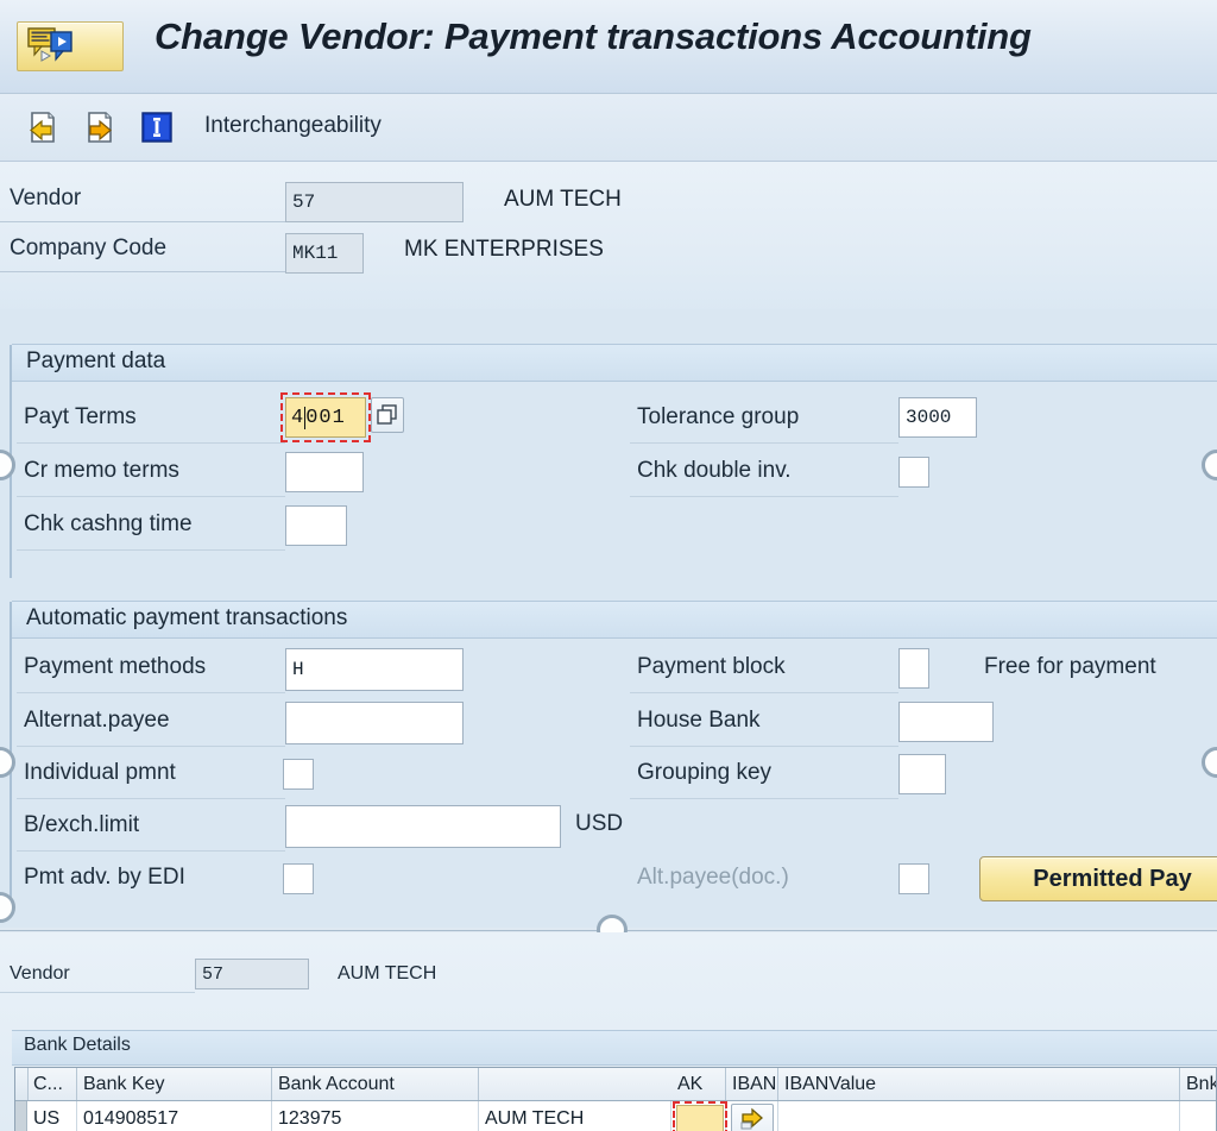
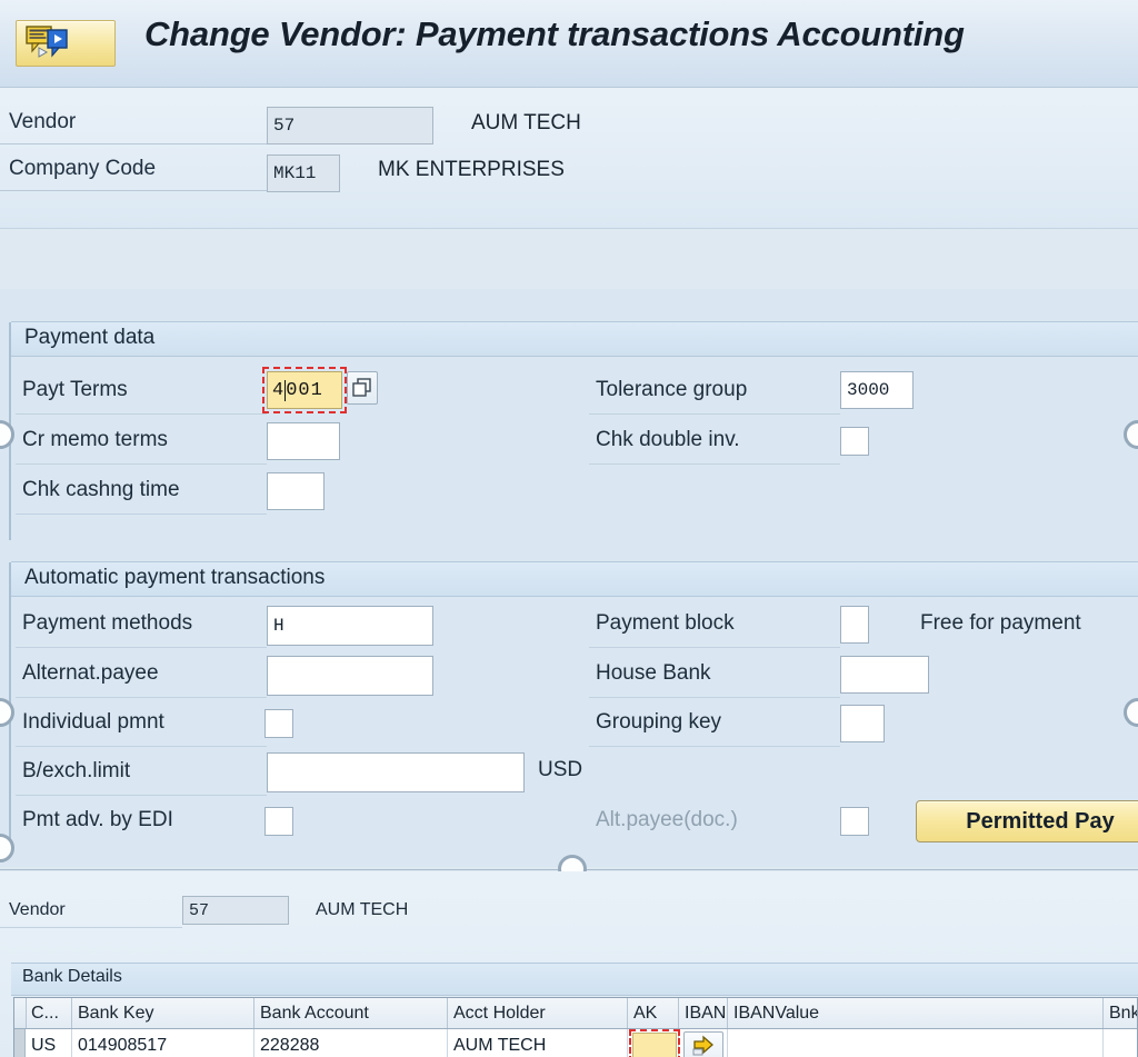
  Change Vendor: Payment transactions Accounting
- Interchangeability
  Vendor
  57
  AUM TECH
  Company Code
  MK11
  MK ENTERPRISES
  Payment data
  Payt Terms
  4
  001
  Cr memo terms
  Chk cashng time
  Tolerance group
  3000
  Chk double inv.
  Automatic payment transactions
  Payment methods
  H
  Alternat.payee
  Individual pmnt
  B/exch.limit
  USD
  Pmt adv. by EDI
  Payment block
  Free for payment
  House Bank
  Grouping key
  Alt.payee(doc.)
  Permitted Pay
  Vendor
  57
  AUM TECH
  Bank Details
  C...
  Bank Key
  Bank Account
+ Acct Holder
  AK
  IBAN
  IBANValue
  Bnk
  US
  014908517
- 123975
+ 228288
  AUM TECH
